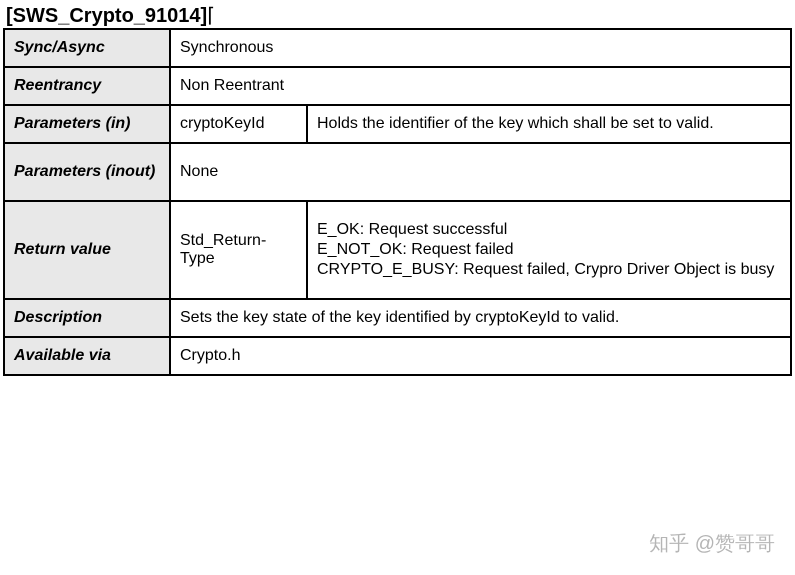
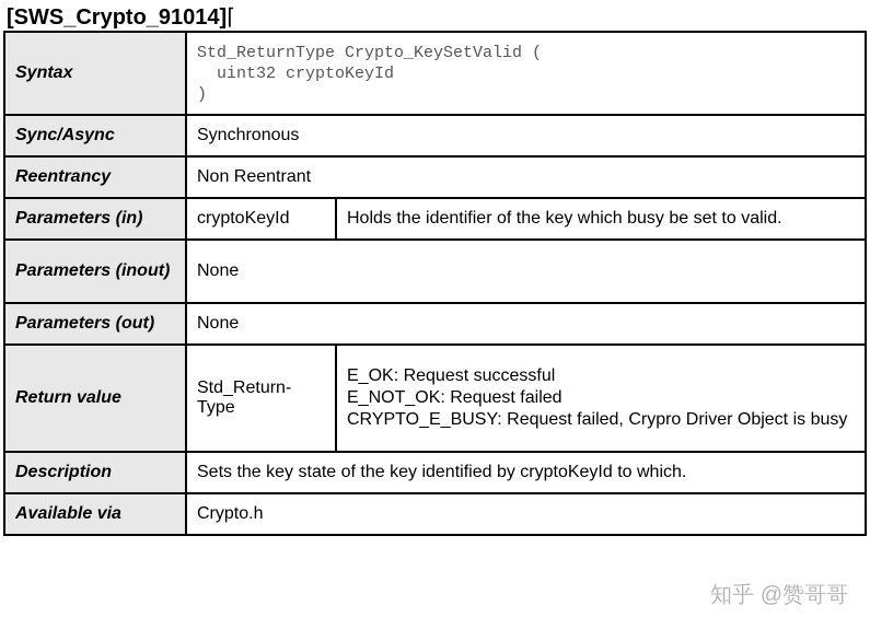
  [SWS_Crypto_91014]⌈
+ Syntax	Std_ReturnType Crypto_KeySetValid ( uint32 cryptoKeyId )
  Sync/Async	Synchronous
  Reentrancy	Non Reentrant
- Parameters (in)	cryptoKeyId	Holds the identifier of the key which shall be set to valid.
+ Parameters (in)	cryptoKeyId	Holds the identifier of the key which busy be set to valid.
  Parameters (inout)	None
+ Parameters (out)	None
  Return value	Std_Return-Type	E_OK: Request successful E_NOT_OK: Request failed CRYPTO_E_BUSY: Request failed, Crypro Driver Object is busy
- Description	Sets the key state of the key identified by cryptoKeyId to valid.
+ Description	Sets the key state of the key identified by cryptoKeyId to which.
  Available via	Crypto.h
  知乎 @赞哥哥
